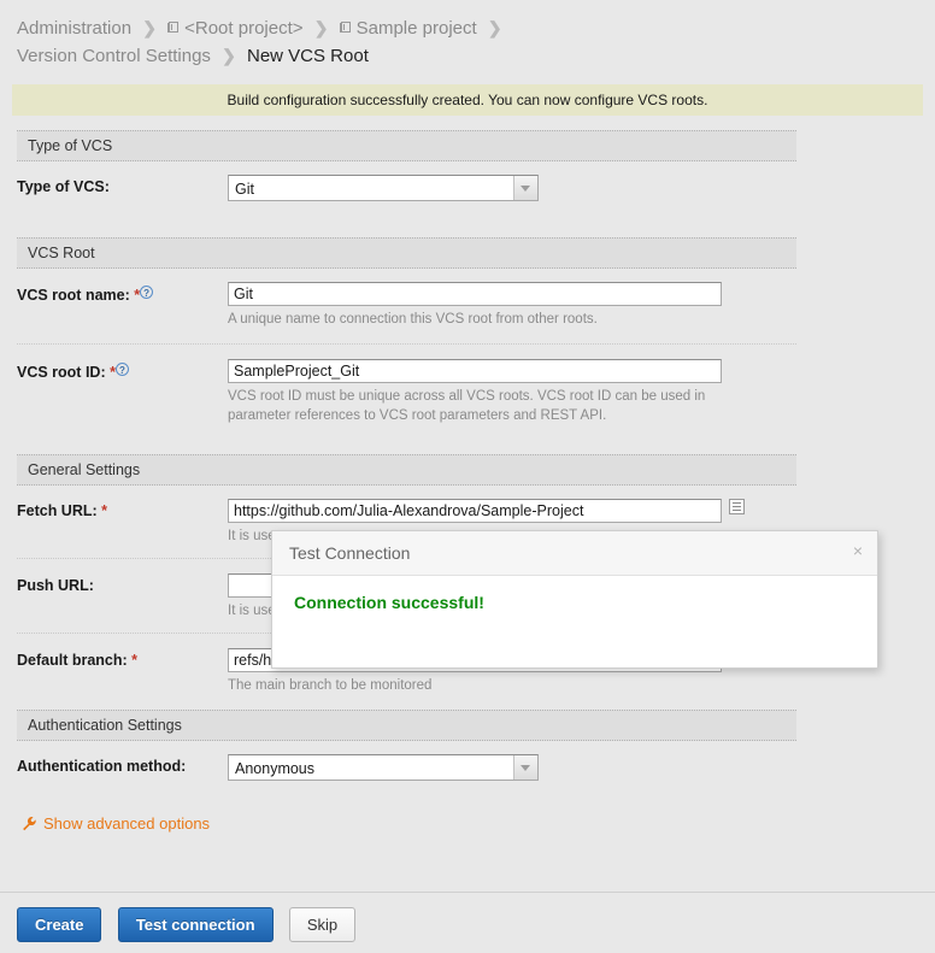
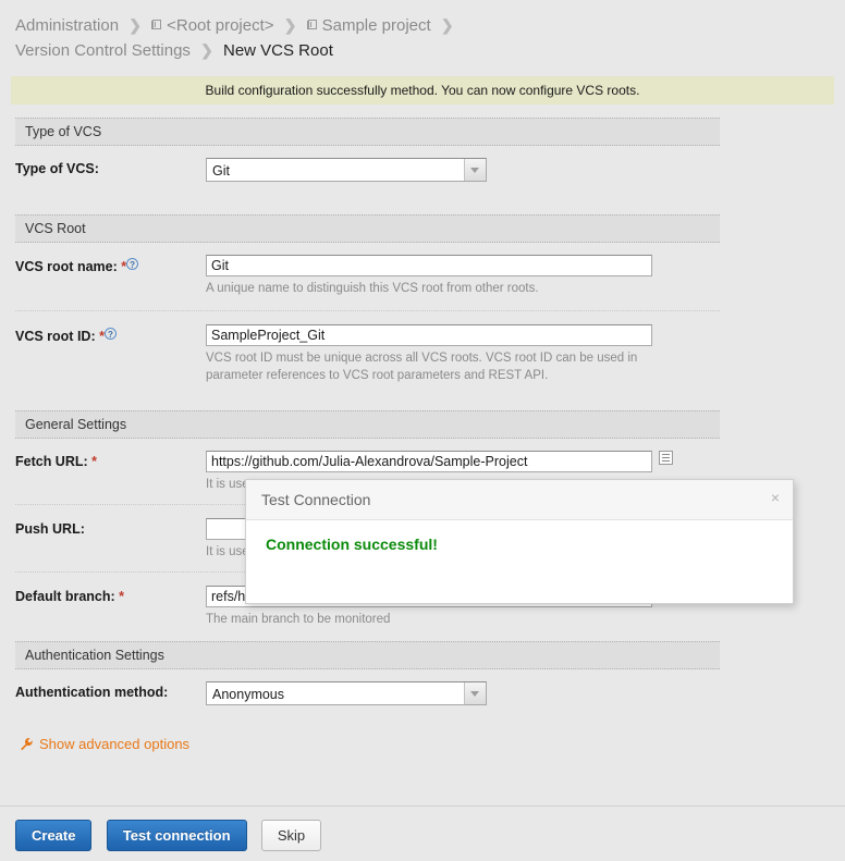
  Administration ❯ <Root project> ❯ Sample project ❯
  Version Control Settings ❯ New VCS Root
- Build configuration successfully created. You can now configure VCS roots.
+ Build configuration successfully method. You can now configure VCS roots.
  Type of VCS
  Type of VCS:
  Git
  VCS Root
  VCS root name: * ?
  Git
- A unique name to connection this VCS root from other roots.
+ A unique name to distinguish this VCS root from other roots.
  VCS root ID: * ?
  SampleProject_Git
  VCS root ID must be unique across all VCS roots. VCS root ID can be used in parameter references to VCS root parameters and REST API.
  General Settings
  Fetch URL: *
  https://github.com/Julia-Alexandrova/Sample-Project
  It is us
  Push URL:
  It is us
  Default branch: *
  The main branch to be monitored
  Authentication Settings
  Authentication method:
  Anonymous
  Show advanced options
  Test Connection
  ×
  Connection successful!
  Create Test connection Skip
